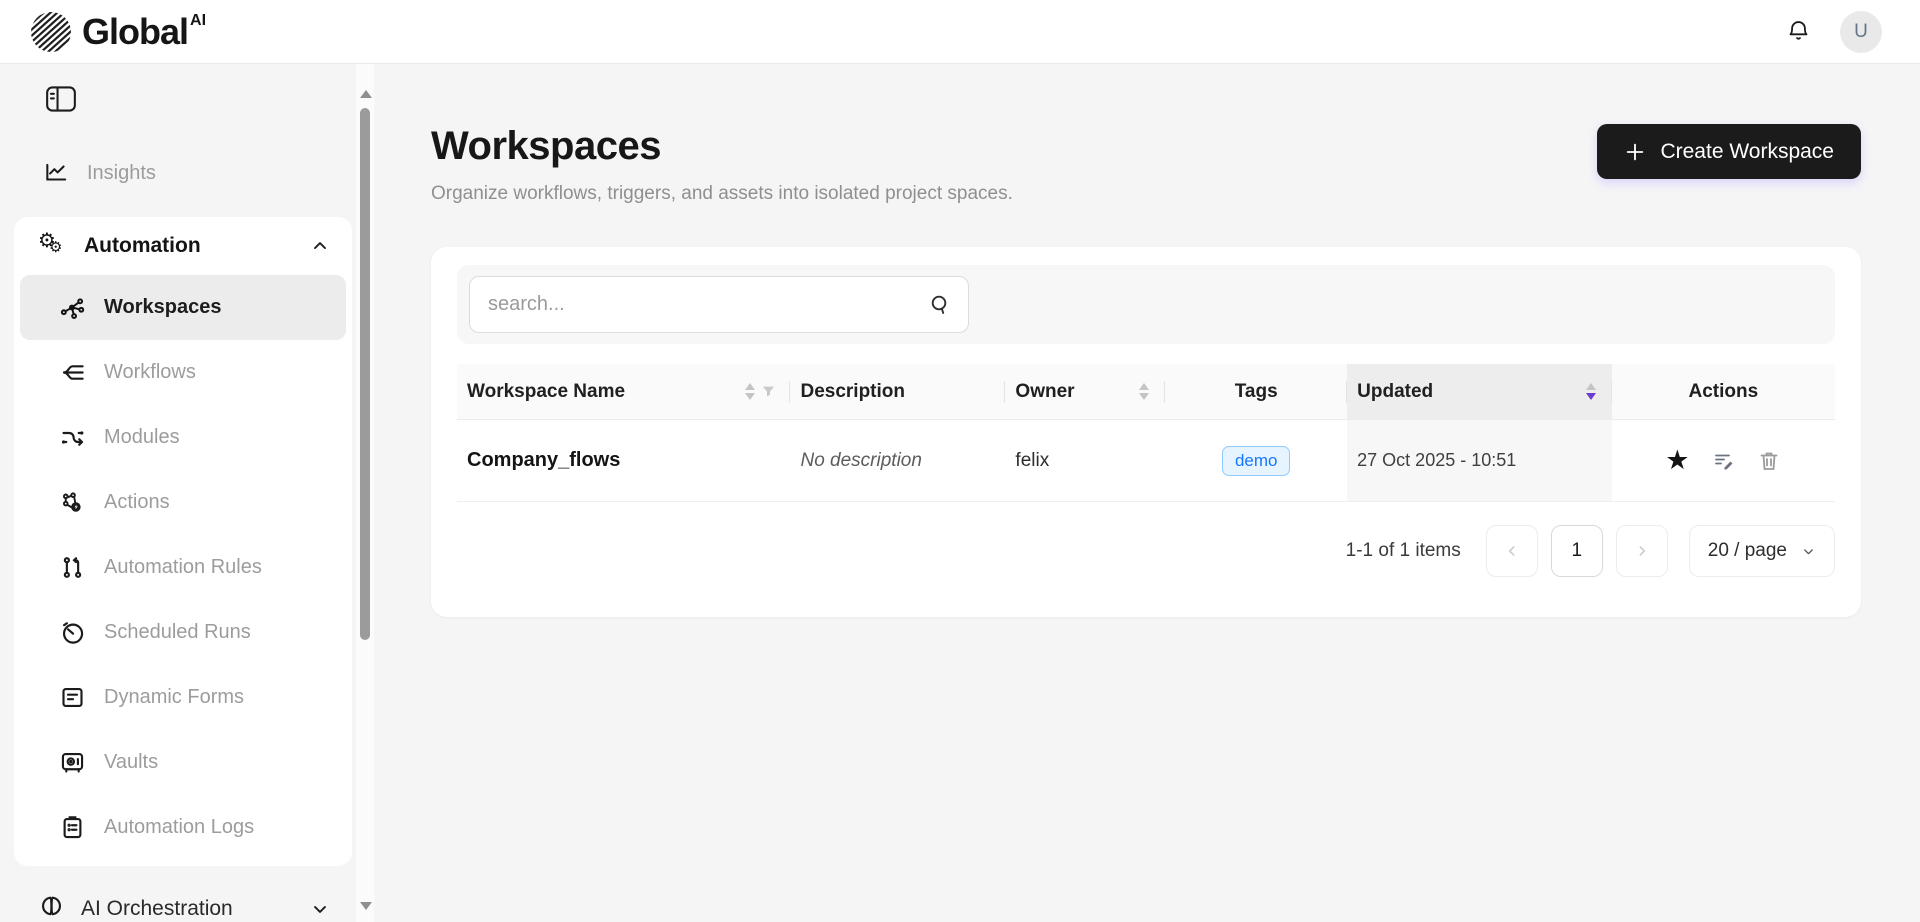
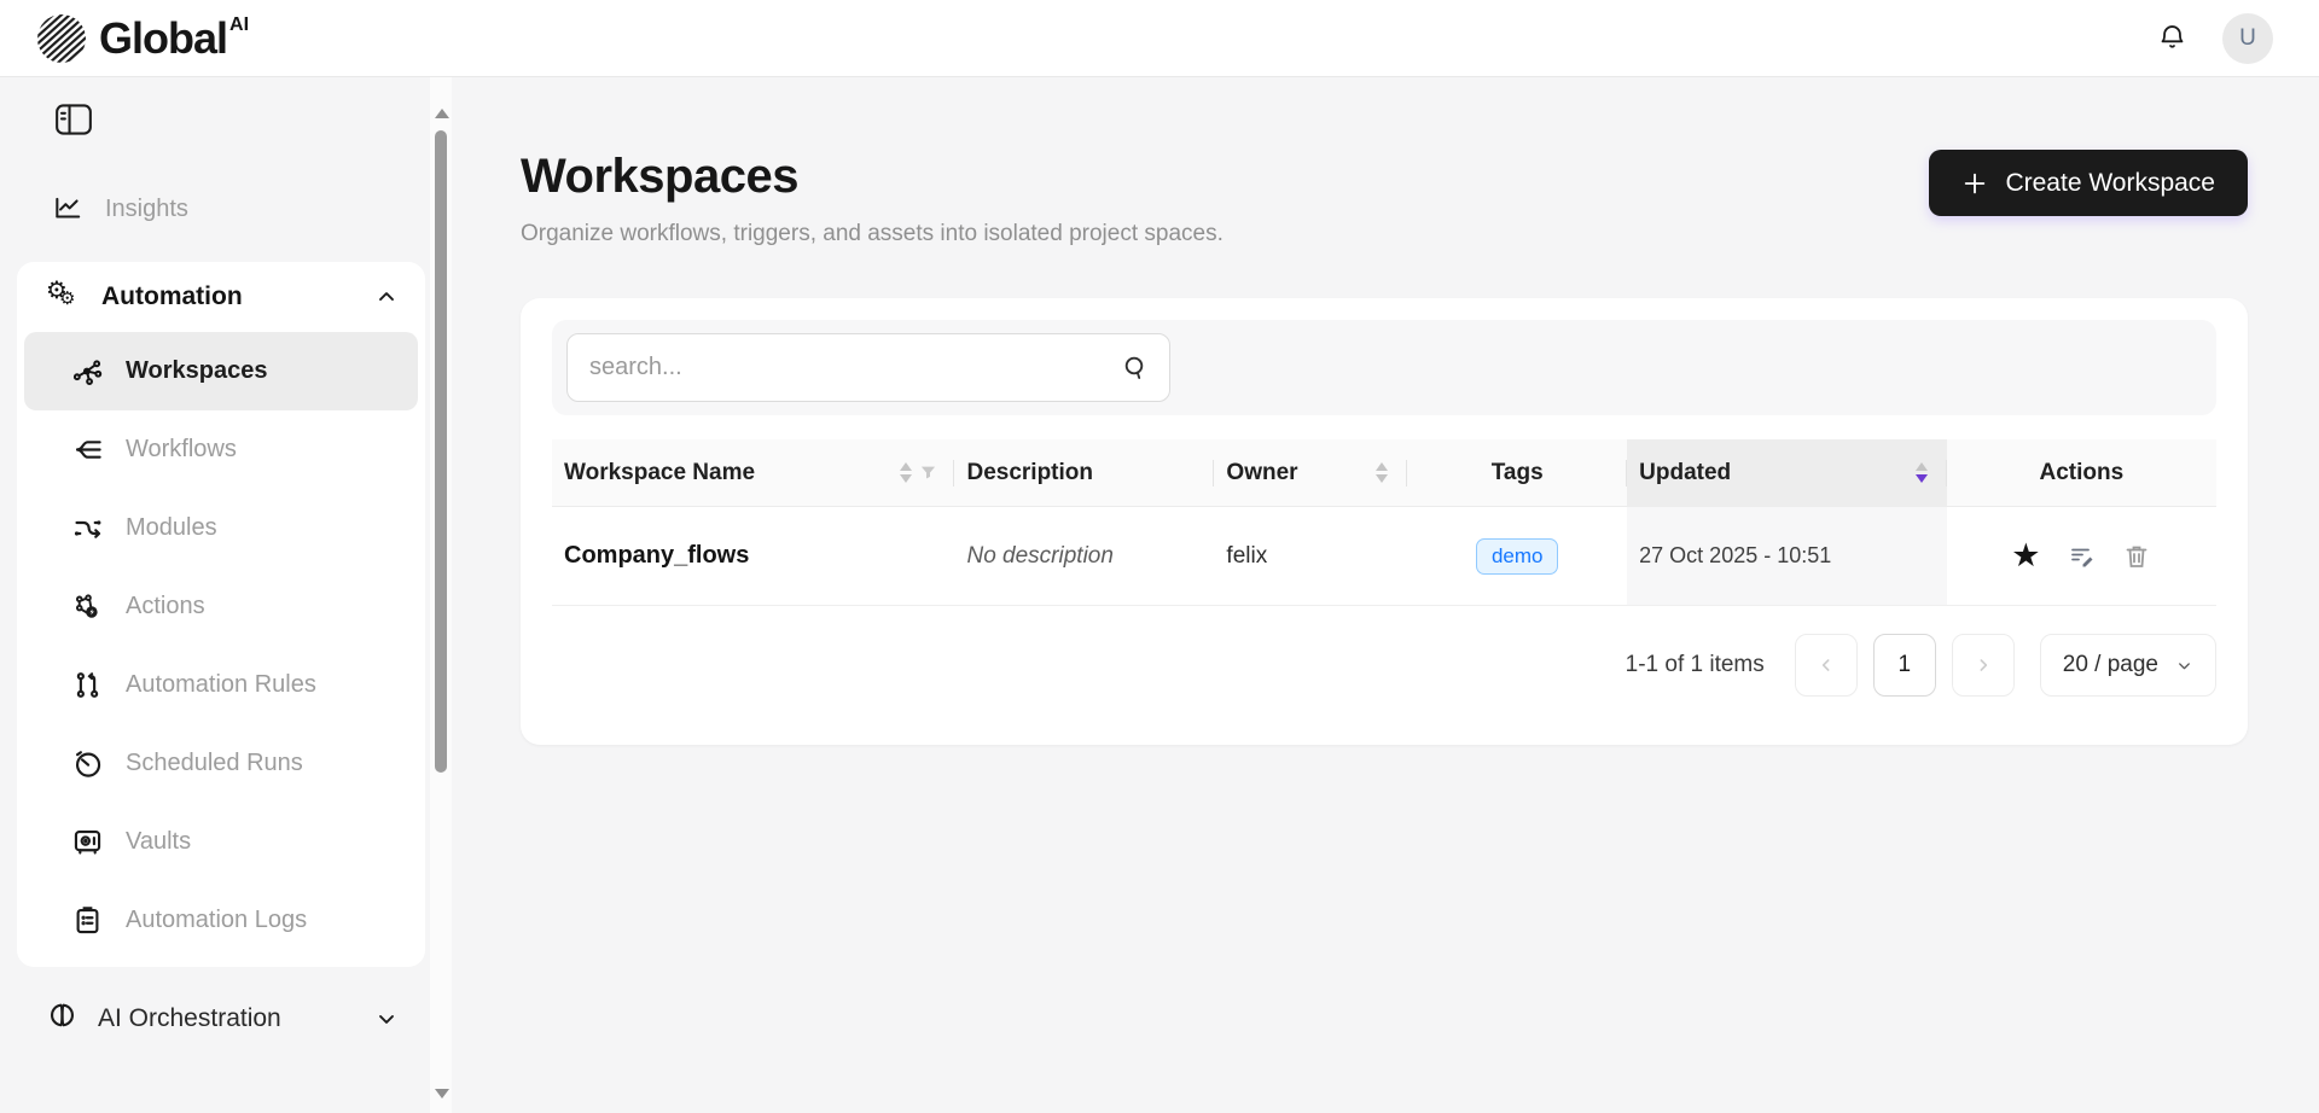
  GlobalAI
  U
  Insights
  ⚙
  ⚙
  Automation
  Workspaces
  Workflows
  Modules
  Actions
  Automation Rules
  Scheduled Runs
- Dynamic Forms
  Vaults
  Automation Logs
  AI Orchestration
  Workspaces
  Organize workflows, triggers, and assets into isolated project spaces.
  Create Workspace
  search...
  Workspace Name
  Description
  Owner
  Tags
  Updated
  Actions
  Company_flows
  No description
  felix
  demo
  27 Oct 2025 - 10:51
  ★
  1-1 of 1 items
  1
  20 / page
